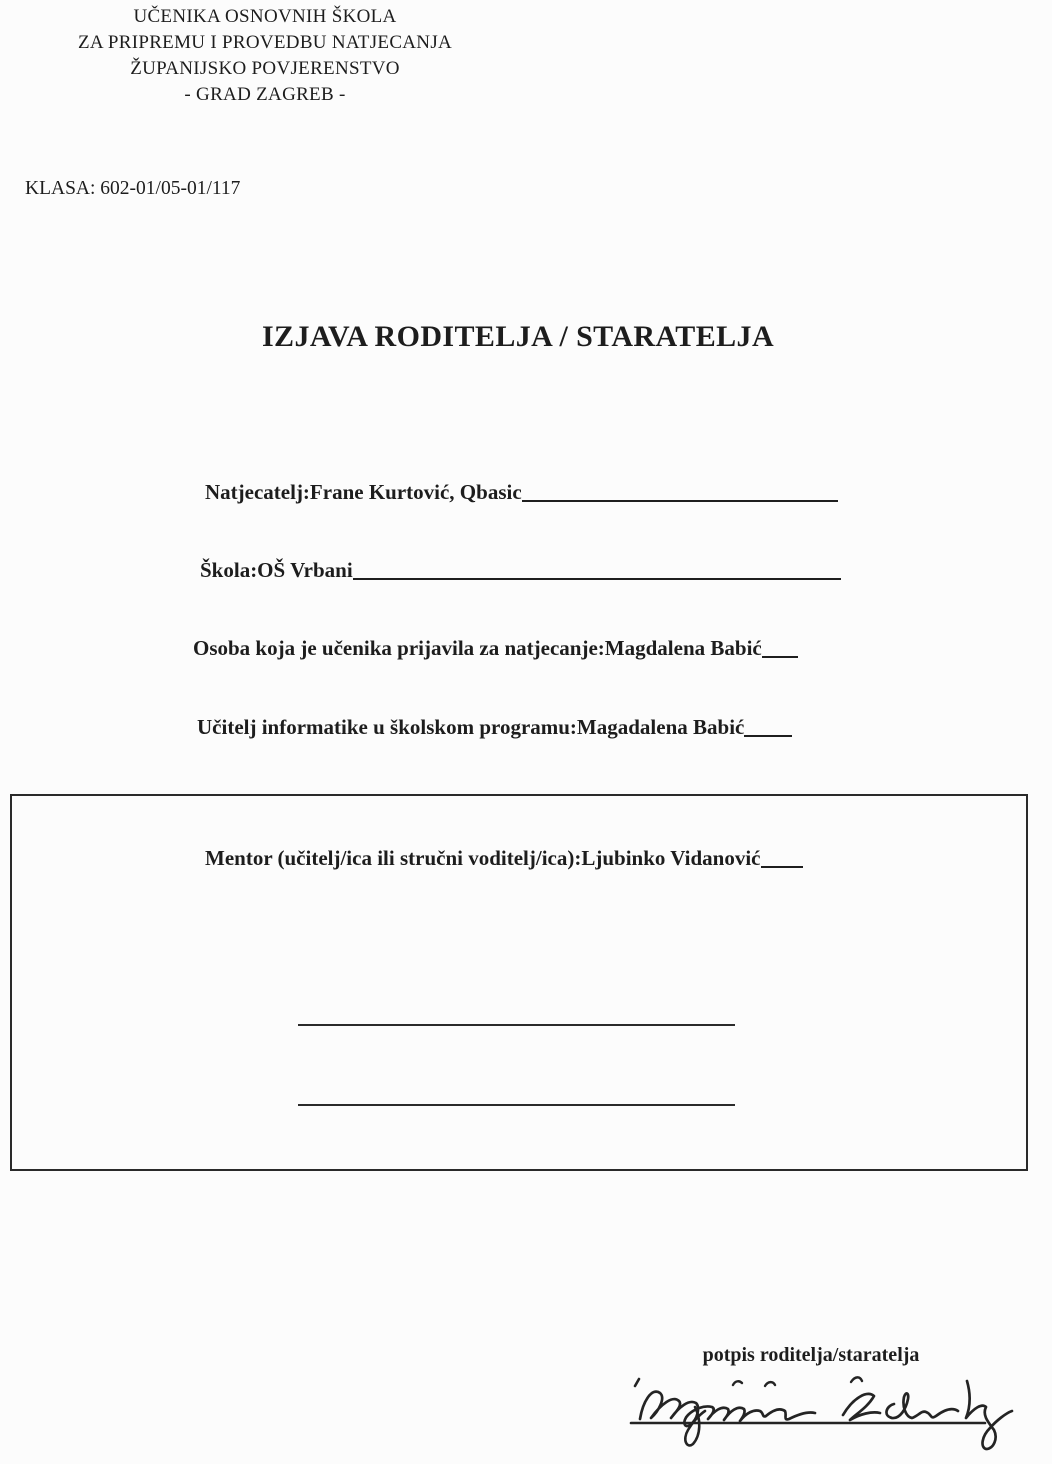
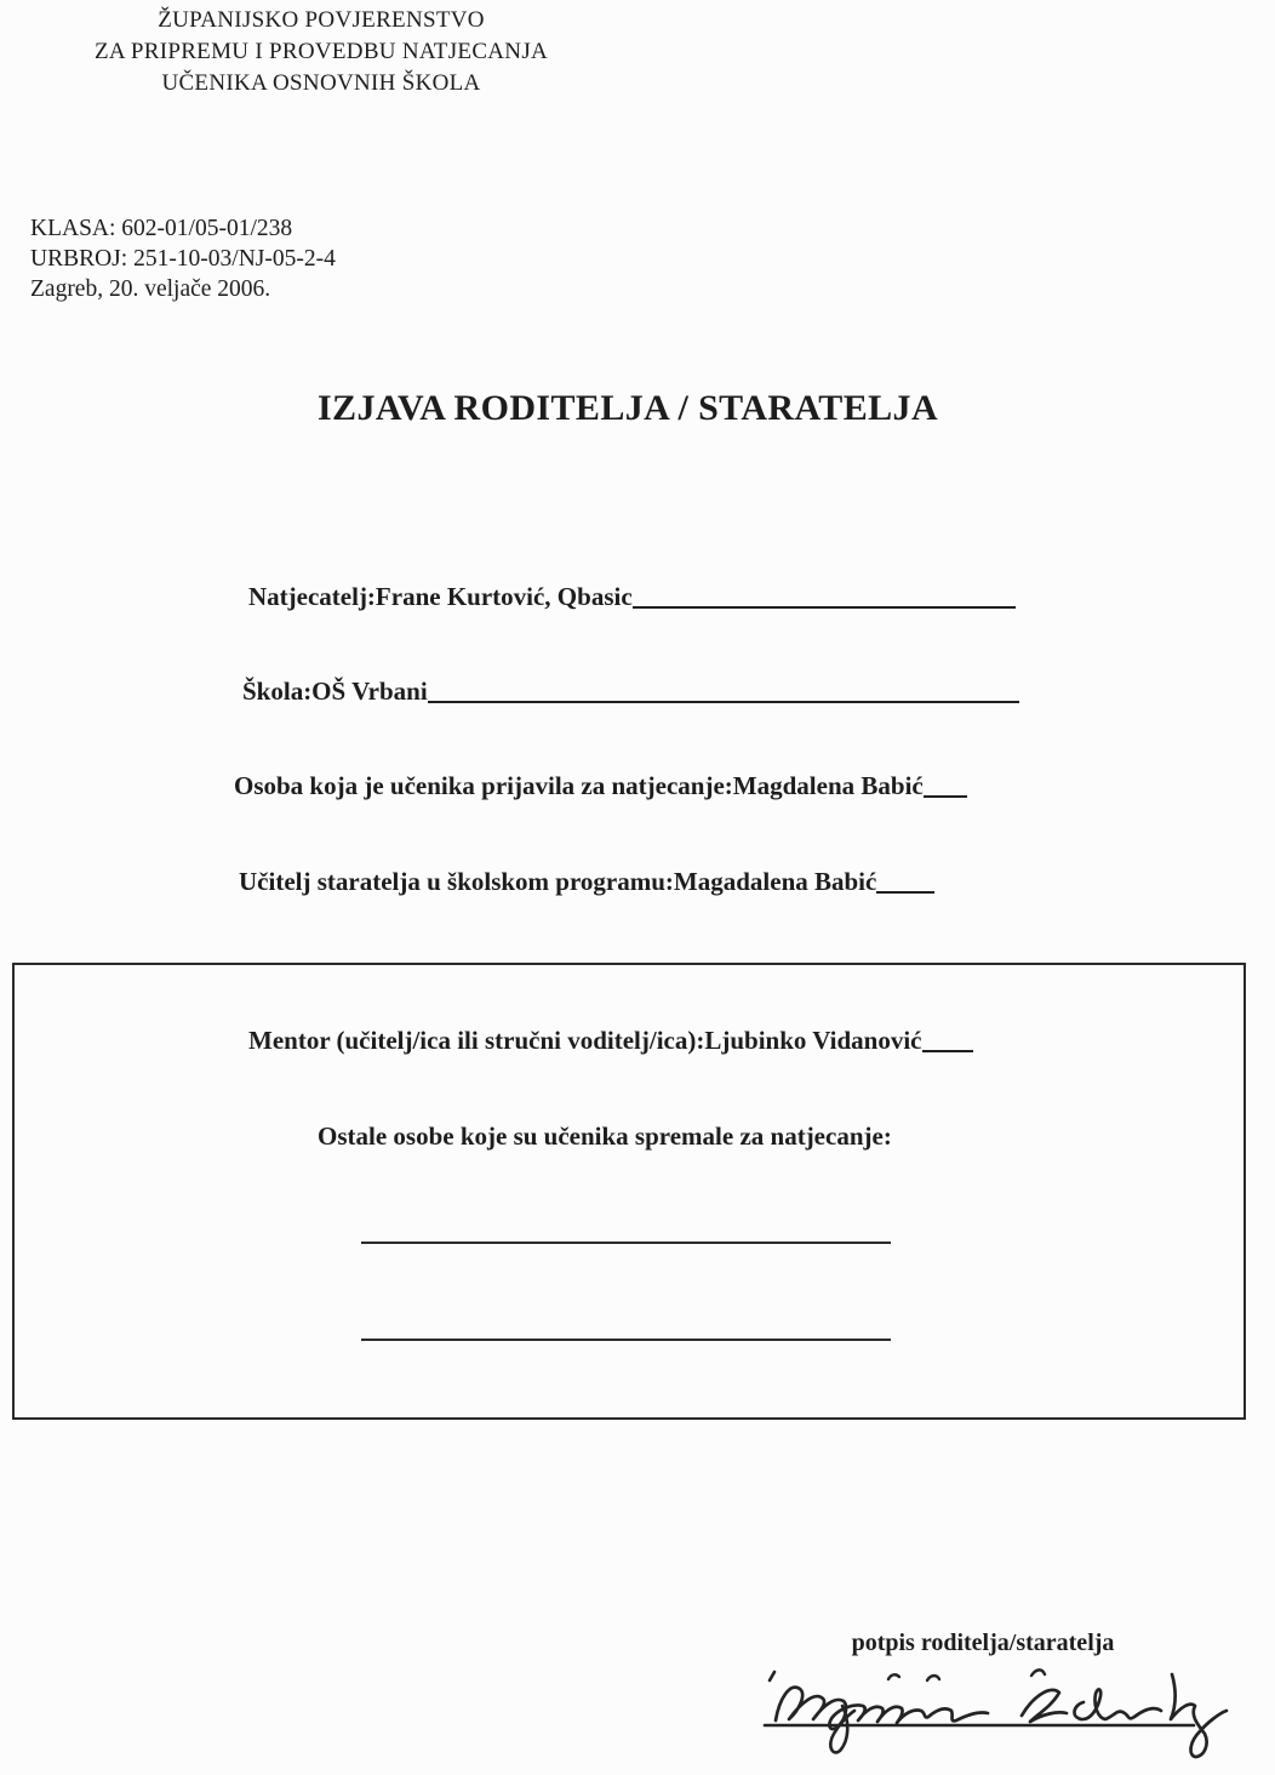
- UČENIKA OSNOVNIH ŠKOLA
+ ŽUPANIJSKO POVJERENSTVO
  ZA PRIPREMU I PROVEDBU NATJECANJA
- ŽUPANIJSKO POVJERENSTVO
+ UČENIKA OSNOVNIH ŠKOLA
- - GRAD ZAGREB -
- KLASA: 602-01/05-01/117
+ KLASA: 602-01/05-01/238
+ URBROJ: 251-10-03/NJ-05-2-4
+ Zagreb, 20. veljače 2006.
  IZJAVA RODITELJA / STARATELJA
  Natjecatelj:Frane Kurtović, Qbasic
  Škola:OŠ Vrbani
  Osoba koja je učenika prijavila za natjecanje:Magdalena Babić
- Učitelj informatike u školskom programu:Magadalena Babić
+ Učitelj staratelja u školskom programu:Magadalena Babić
  Mentor (učitelj/ica ili stručni voditelj/ica):Ljubinko Vidanović
+ Ostale osobe koje su učenika spremale za natjecanje:
  potpis roditelja/staratelja
